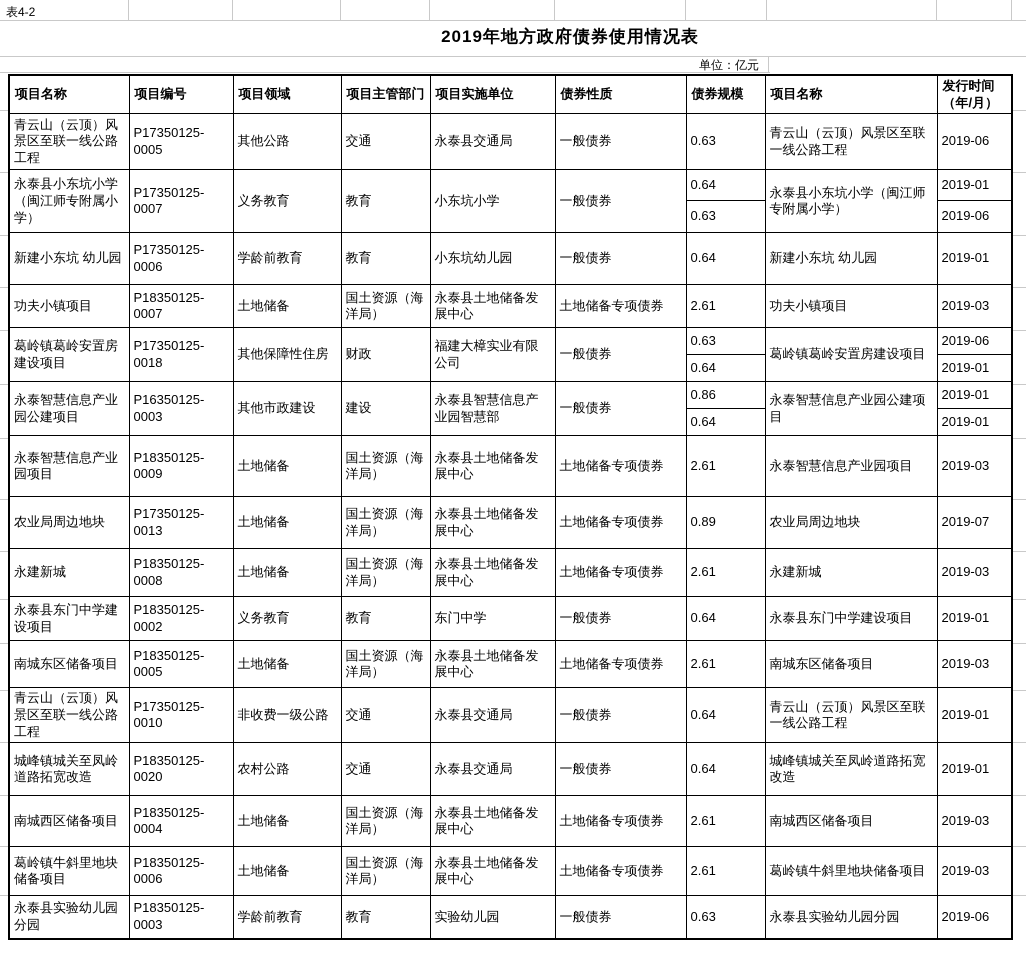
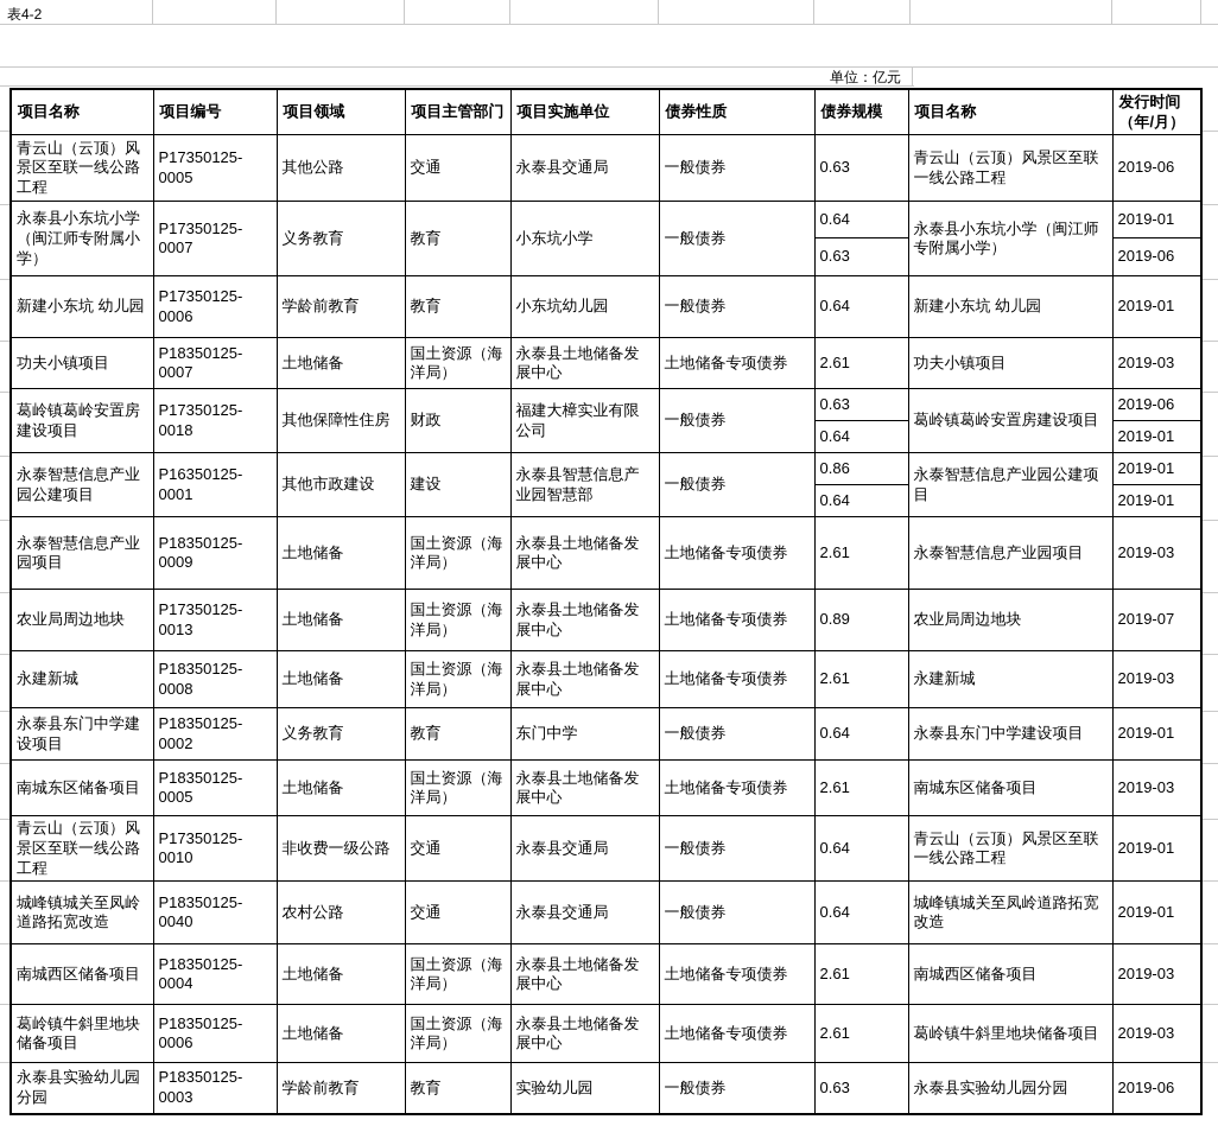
  表4-2
- 2019年地方政府债券使用情况表
  单位：亿元
  项目名称	项目编号	项目领域	项目主管部门	项目实施单位	债券性质	债券规模	项目名称	发行时间（年/月）
  青云山（云顶）风景区至联一线公路工程	P17350125-0005	其他公路	交通	永泰县交通局	一般债券	0.63	青云山（云顶）风景区至联一线公路工程	2019-06
  永泰县小东坑小学（闽江师专附属小学）	P17350125-0007	义务教育	教育	小东坑小学	一般债券	0.64	永泰县小东坑小学（闽江师专附属小学）	2019-01
  0.63	2019-06
  新建小东坑 幼儿园	P17350125-0006	学龄前教育	教育	小东坑幼儿园	一般债券	0.64	新建小东坑 幼儿园	2019-01
  功夫小镇项目	P18350125-0007	土地储备	国土资源（海洋局）	永泰县土地储备发展中心	土地储备专项债券	2.61	功夫小镇项目	2019-03
  葛岭镇葛岭安置房建设项目	P17350125-0018	其他保障性住房	财政	福建大樟实业有限公司	一般债券	0.63	葛岭镇葛岭安置房建设项目	2019-06
  0.64	2019-01
- 永泰智慧信息产业园公建项目	P16350125-0003	其他市政建设	建设	永泰县智慧信息产业园智慧部	一般债券	0.86	永泰智慧信息产业园公建项目	2019-01
+ 永泰智慧信息产业园公建项目	P16350125-0001	其他市政建设	建设	永泰县智慧信息产业园智慧部	一般债券	0.86	永泰智慧信息产业园公建项目	2019-01
  0.64	2019-01
  永泰智慧信息产业园项目	P18350125-0009	土地储备	国土资源（海洋局）	永泰县土地储备发展中心	土地储备专项债券	2.61	永泰智慧信息产业园项目	2019-03
  农业局周边地块	P17350125-0013	土地储备	国土资源（海洋局）	永泰县土地储备发展中心	土地储备专项债券	0.89	农业局周边地块	2019-07
  永建新城	P18350125-0008	土地储备	国土资源（海洋局）	永泰县土地储备发展中心	土地储备专项债券	2.61	永建新城	2019-03
  永泰县东门中学建设项目	P18350125-0002	义务教育	教育	东门中学	一般债券	0.64	永泰县东门中学建设项目	2019-01
  南城东区储备项目	P18350125-0005	土地储备	国土资源（海洋局）	永泰县土地储备发展中心	土地储备专项债券	2.61	南城东区储备项目	2019-03
  青云山（云顶）风景区至联一线公路工程	P17350125-0010	非收费一级公路	交通	永泰县交通局	一般债券	0.64	青云山（云顶）风景区至联一线公路工程	2019-01
- 城峰镇城关至凤岭道路拓宽改造	P18350125-0020	农村公路	交通	永泰县交通局	一般债券	0.64	城峰镇城关至凤岭道路拓宽改造	2019-01
+ 城峰镇城关至凤岭道路拓宽改造	P18350125-0040	农村公路	交通	永泰县交通局	一般债券	0.64	城峰镇城关至凤岭道路拓宽改造	2019-01
  南城西区储备项目	P18350125-0004	土地储备	国土资源（海洋局）	永泰县土地储备发展中心	土地储备专项债券	2.61	南城西区储备项目	2019-03
  葛岭镇牛斜里地块储备项目	P18350125-0006	土地储备	国土资源（海洋局）	永泰县土地储备发展中心	土地储备专项债券	2.61	葛岭镇牛斜里地块储备项目	2019-03
  永泰县实验幼儿园分园	P18350125-0003	学龄前教育	教育	实验幼儿园	一般债券	0.63	永泰县实验幼儿园分园	2019-06
